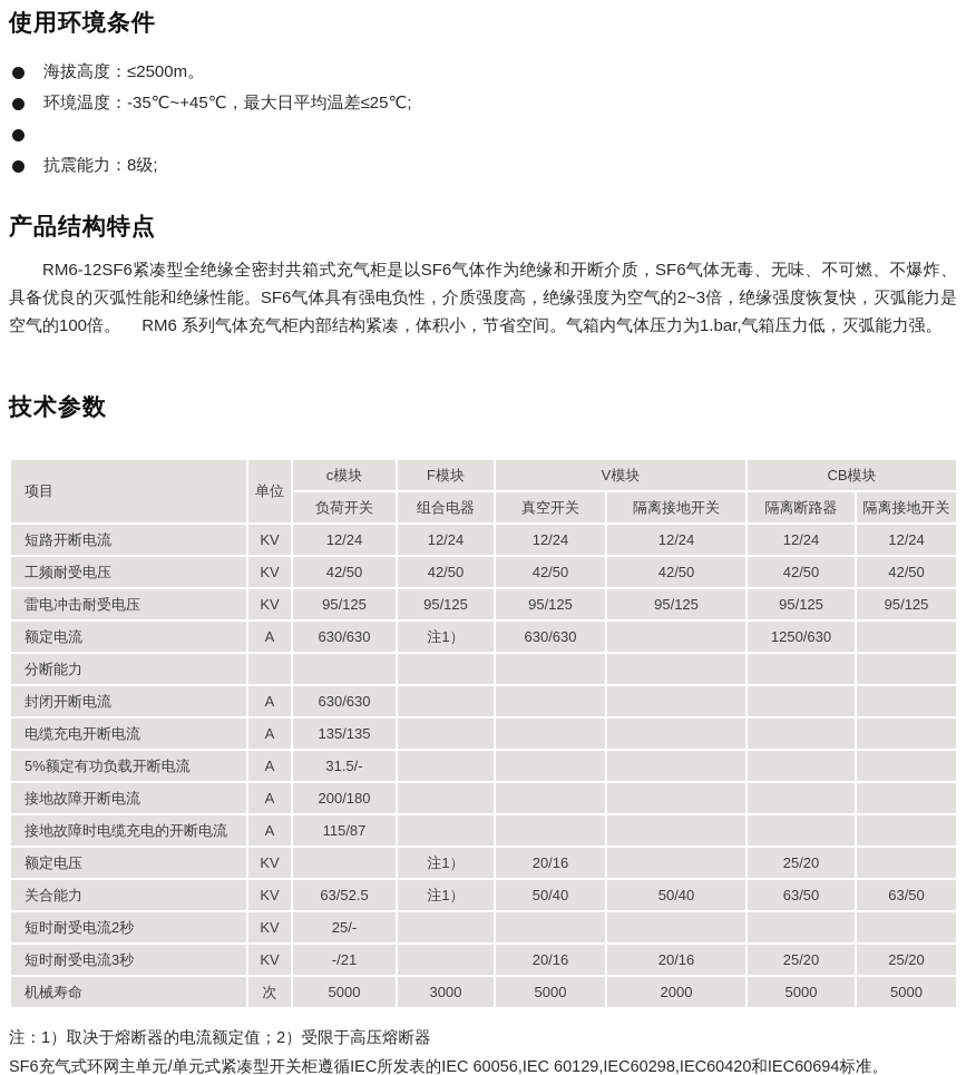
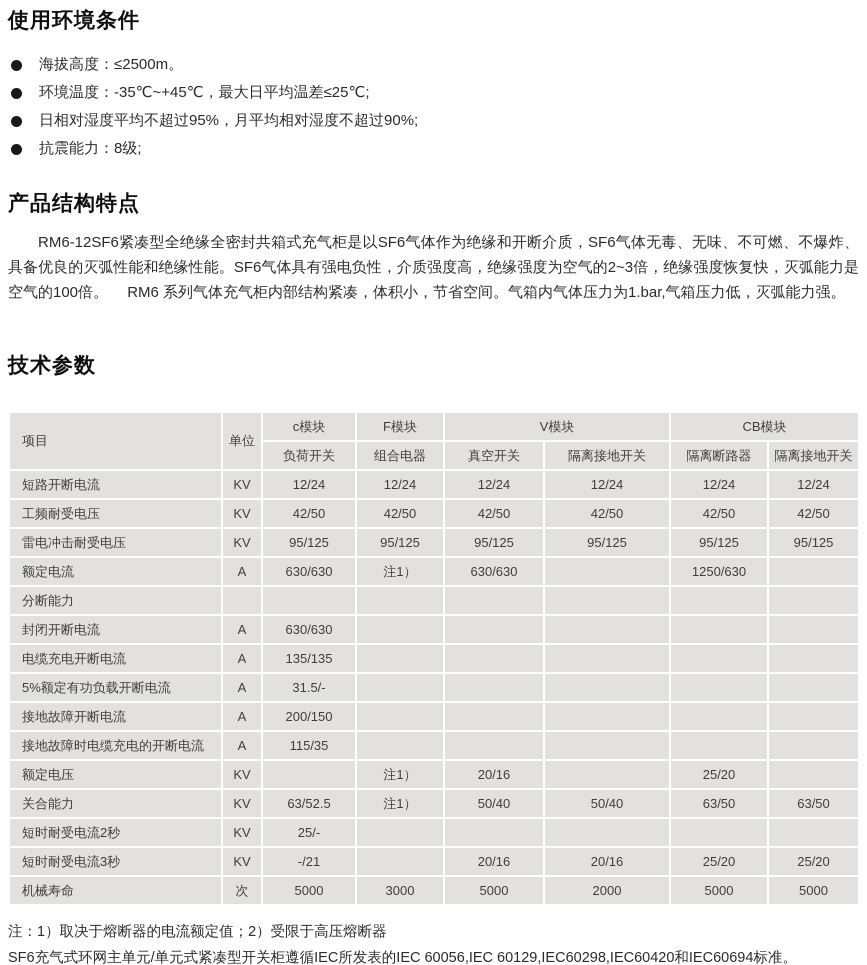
  使用环境条件
  海拔高度：≤2500m。
  环境温度：-35℃~+45℃，最大日平均温差≤25℃;
+ 日相对湿度平均不超过95%，月平均相对湿度不超过90%;
  抗震能力：8级;
  产品结构特点
  RM6-12SF6紧凑型全绝缘全密封共箱式充气柜是以SF6气体作为绝缘和开断介质，SF6气体无毒、无味、不可燃、不爆炸、具备优良的灭弧性能和绝缘性能。SF6气体具有强电负性，介质强度高，绝缘强度为空气的2~3倍，绝缘强度恢复快，灭弧能力是空气的100倍。 RM6 系列气体充气柜内部结构紧凑，体积小，节省空间。气箱内气体压力为1.bar,气箱压力低，灭弧能力强。
  技术参数
  项目	单位	c模块	F模块	V模块	CB模块
  负荷开关	组合电器	真空开关	隔离接地开关	隔离断路器	隔离接地开关
  短路开断电流	KV	12/24	12/24	12/24	12/24	12/24	12/24
  工频耐受电压	KV	42/50	42/50	42/50	42/50	42/50	42/50
  雷电冲击耐受电压	KV	95/125	95/125	95/125	95/125	95/125	95/125
  额定电流	A	630/630	注1）	630/630		1250/630
  分断能力
  封闭开断电流	A	630/630
  电缆充电开断电流	A	135/135
  5%额定有功负载开断电流	A	31.5/-
- 接地故障开断电流	A	200/180
+ 接地故障开断电流	A	200/150
- 接地故障时电缆充电的开断电流	A	115/87
+ 接地故障时电缆充电的开断电流	A	115/35
  额定电压	KV		注1）	20/16		25/20
  关合能力	KV	63/52.5	注1）	50/40	50/40	63/50	63/50
  短时耐受电流2秒	KV	25/-
  短时耐受电流3秒	KV	-/21		20/16	20/16	25/20	25/20
  机械寿命	次	5000	3000	5000	2000	5000	5000
  注：1）取决于熔断器的电流额定值；2）受限于高压熔断器
  SF6充气式环网主单元/单元式紧凑型开关柜遵循IEC所发表的IEC 60056,IEC 60129,IEC60298,IEC60420和IEC60694标准。
